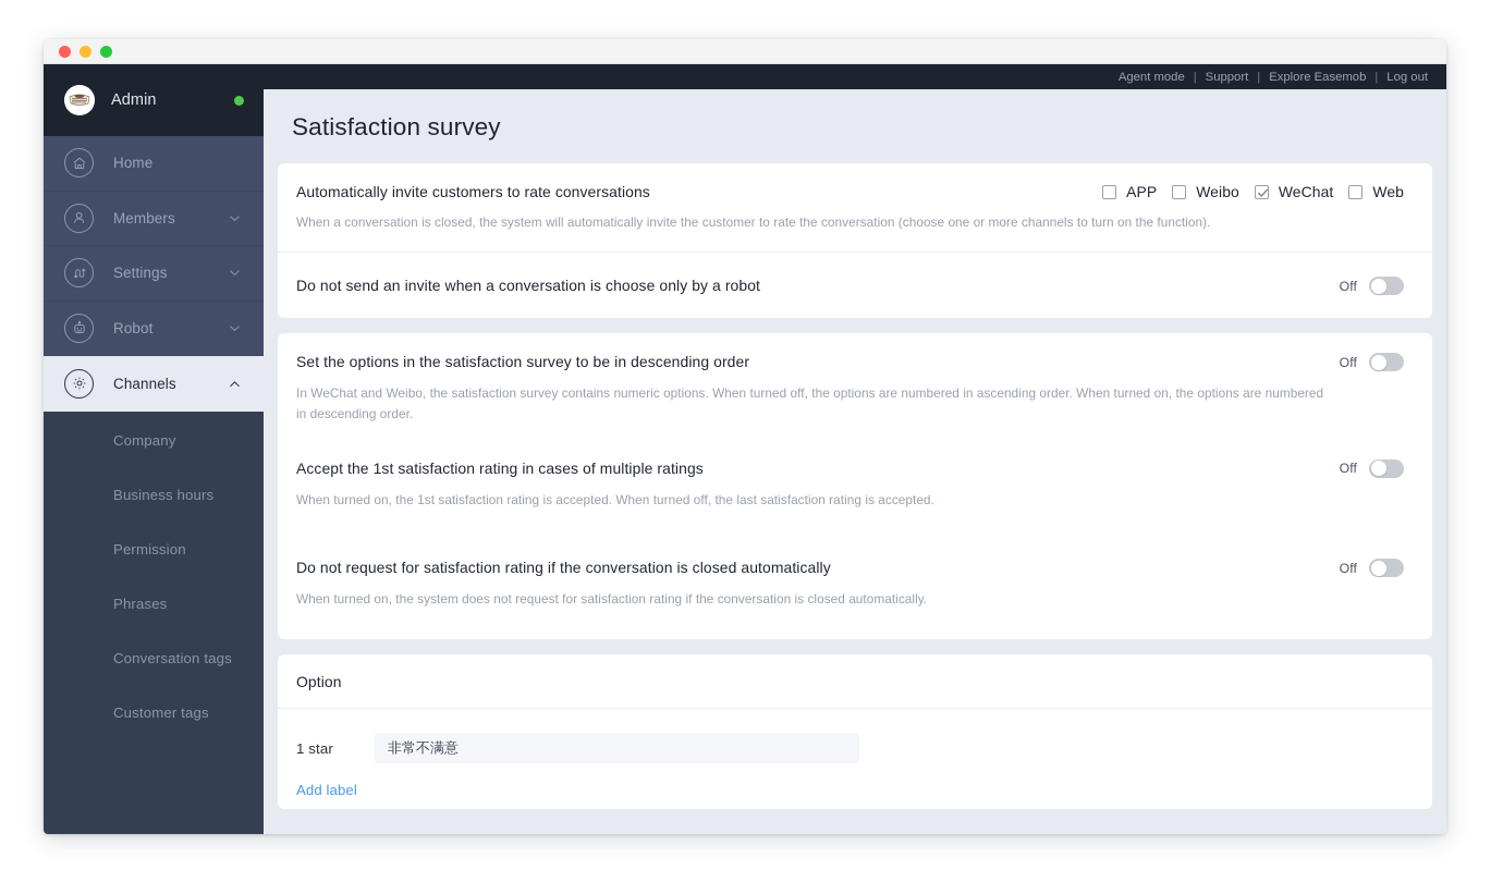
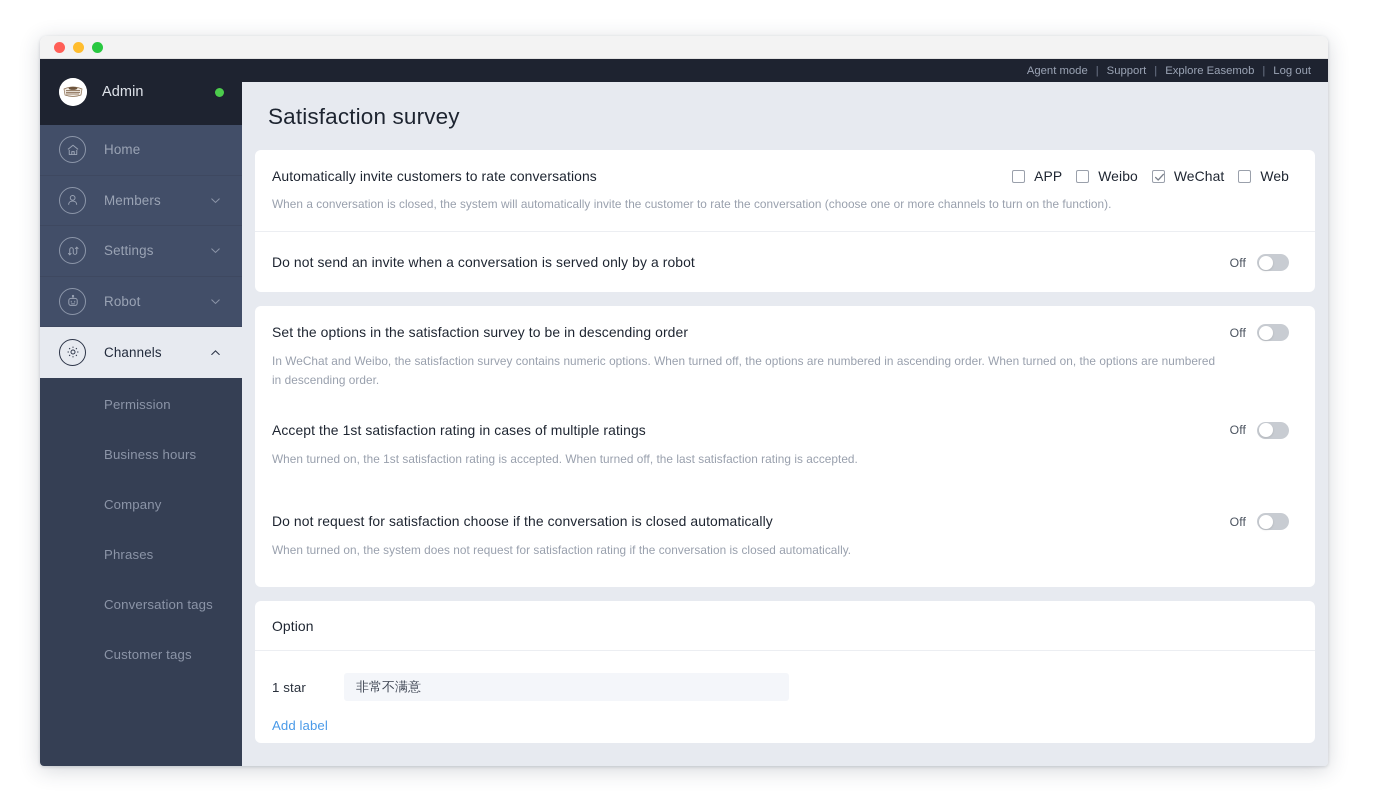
  Admin
  Home
  Members
  Settings
  Robot
  Channels
- Company
+ Permission
  Business hours
- Permission
+ Company
  Phrases
  Conversation tags
  Customer tags
  Agent mode
  |
  Support
  |
  Explore Easemob
  |
  Log out
  Satisfaction survey
  Automatically invite customers to rate conversations
  APP
  Weibo
  WeChat
  Web
  When a conversation is closed, the system will automatically invite the customer to rate the conversation (choose one or more channels to turn on the function).
- Do not send an invite when a conversation is choose only by a robot
+ Do not send an invite when a conversation is served only by a robot
  Off
  Set the options in the satisfaction survey to be in descending order
  Off
  In WeChat and Weibo, the satisfaction survey contains numeric options. When turned off, the options are numbered in ascending order. When turned on, the options are numbered in descending order.
  Accept the 1st satisfaction rating in cases of multiple ratings
  Off
  When turned on, the 1st satisfaction rating is accepted. When turned off, the last satisfaction rating is accepted.
- Do not request for satisfaction rating if the conversation is closed automatically
+ Do not request for satisfaction choose if the conversation is closed automatically
  Off
  When turned on, the system does not request for satisfaction rating if the conversation is closed automatically.
  Option
  1 star
  非常不满意
  Add label
